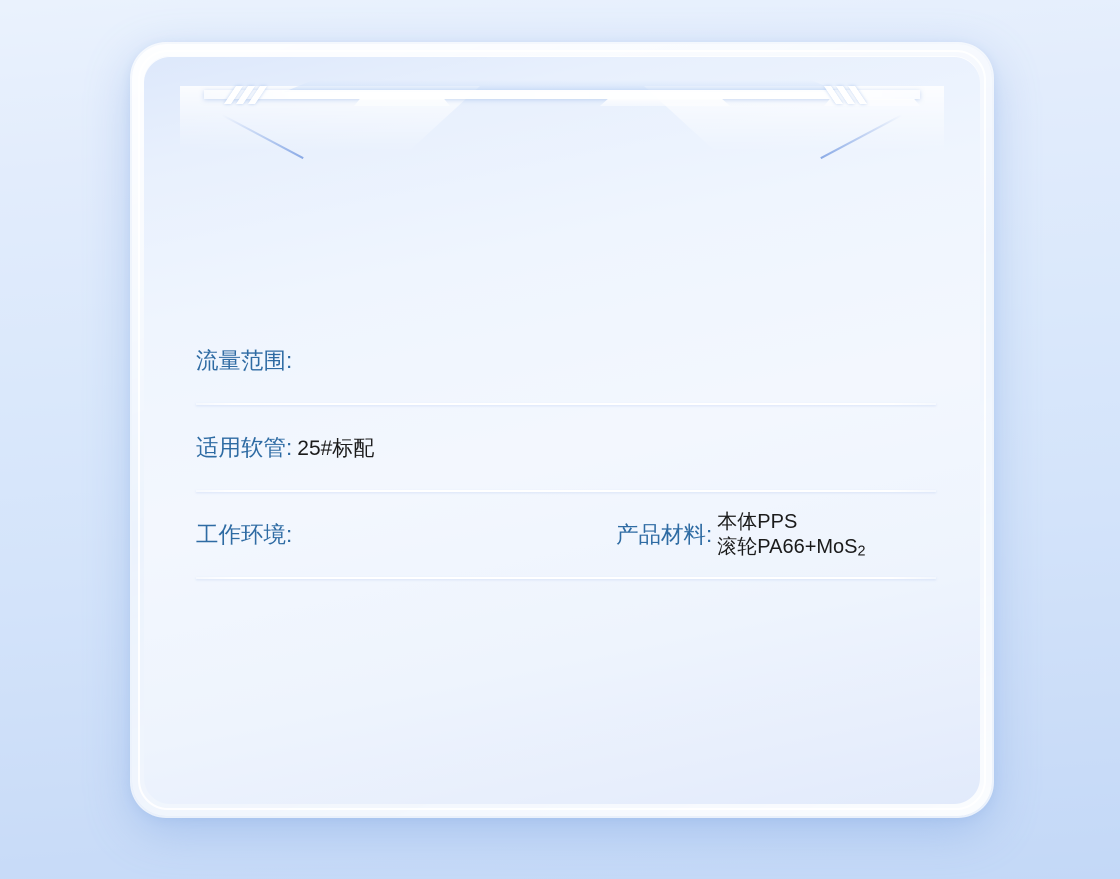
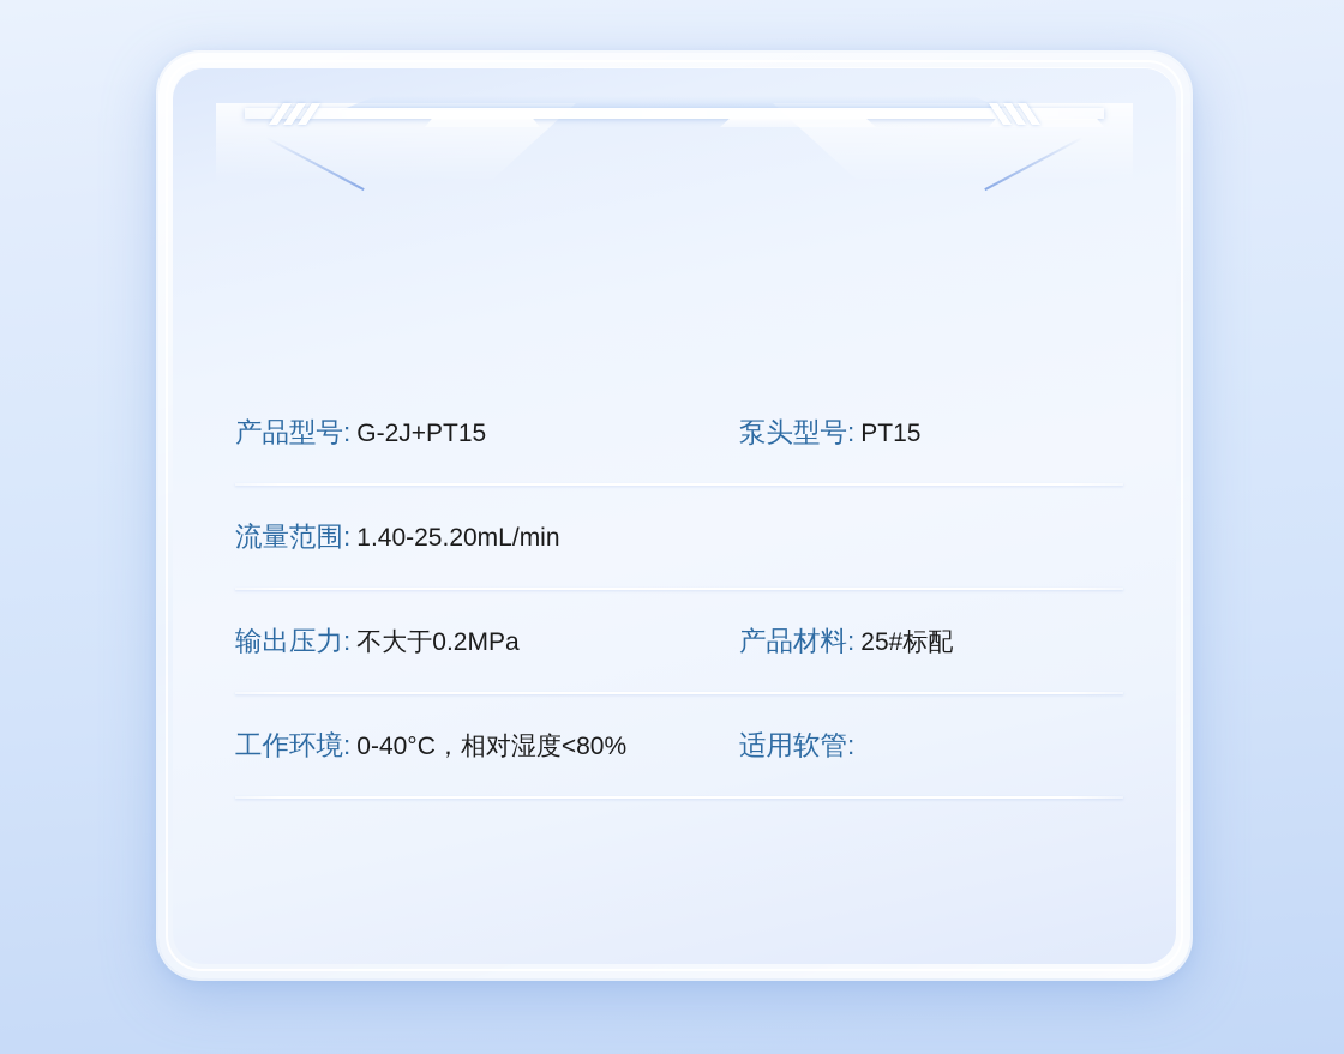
+ 产品型号:
+ G-2J+PT15
+ 泵头型号:
+ PT15
  流量范围:
+ 1.40-25.20mL/min
+ 输出压力:
+ 不大于0.2MPa
- 适用软管:
+ 产品材料:
  25#标配
  工作环境:
+ 0-40°C，相对湿度<80%
- 产品材料:
+ 适用软管:
- 本体PPS
- 滚轮PA66+MoS2
